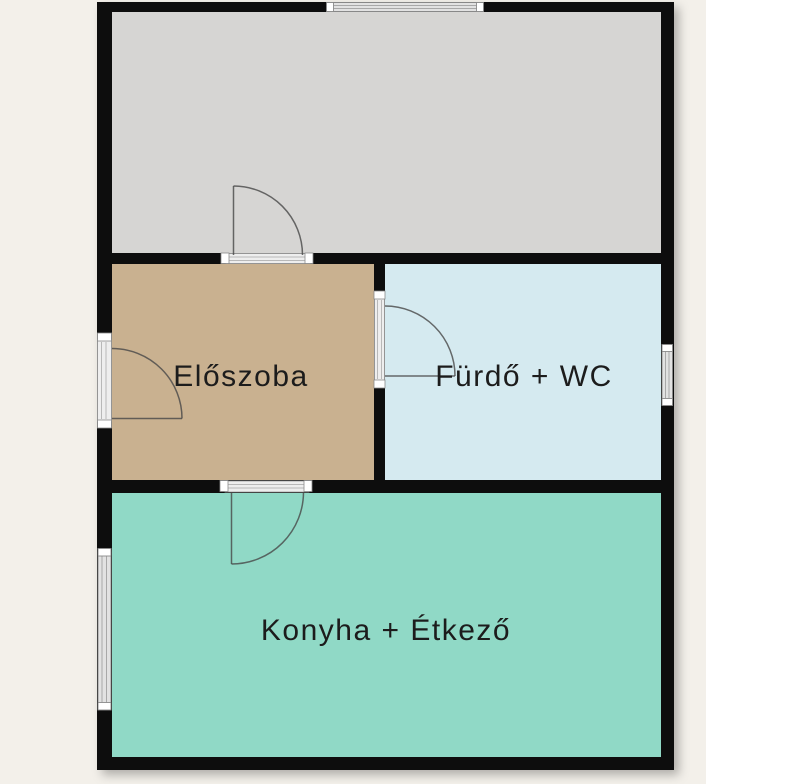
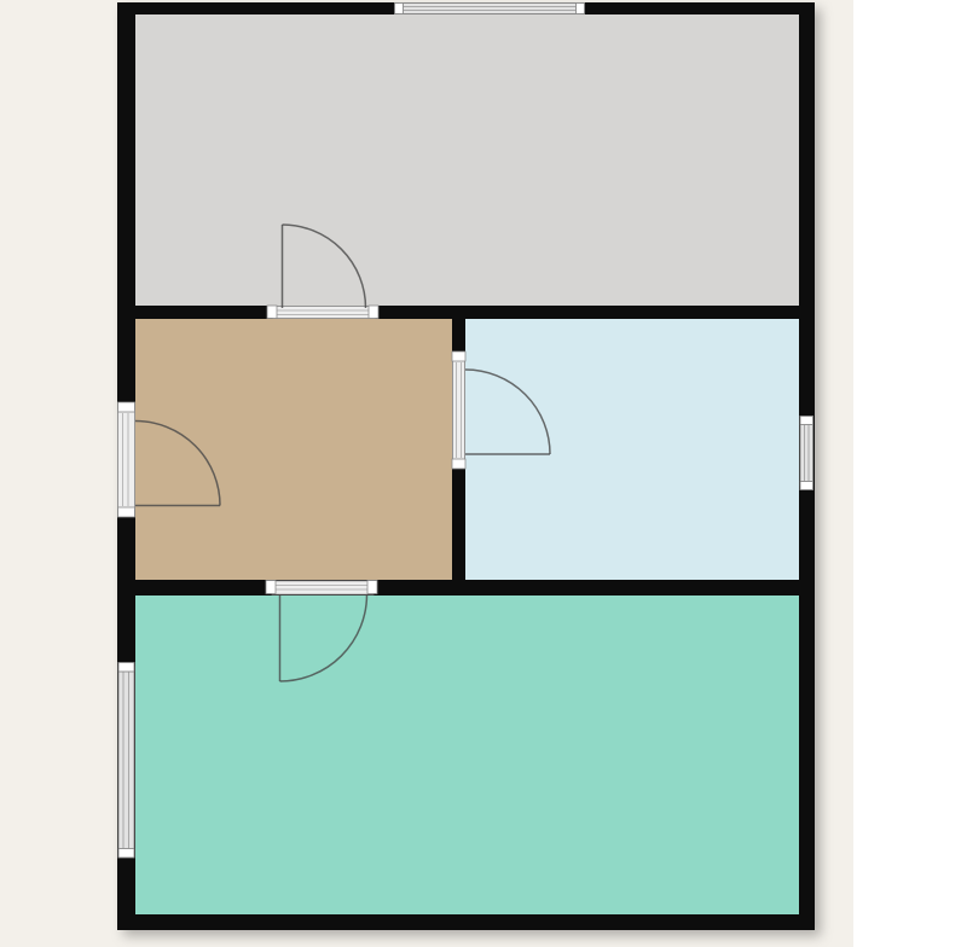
- Előszoba
- Fürdő + WC
- Konyha + Étkező
